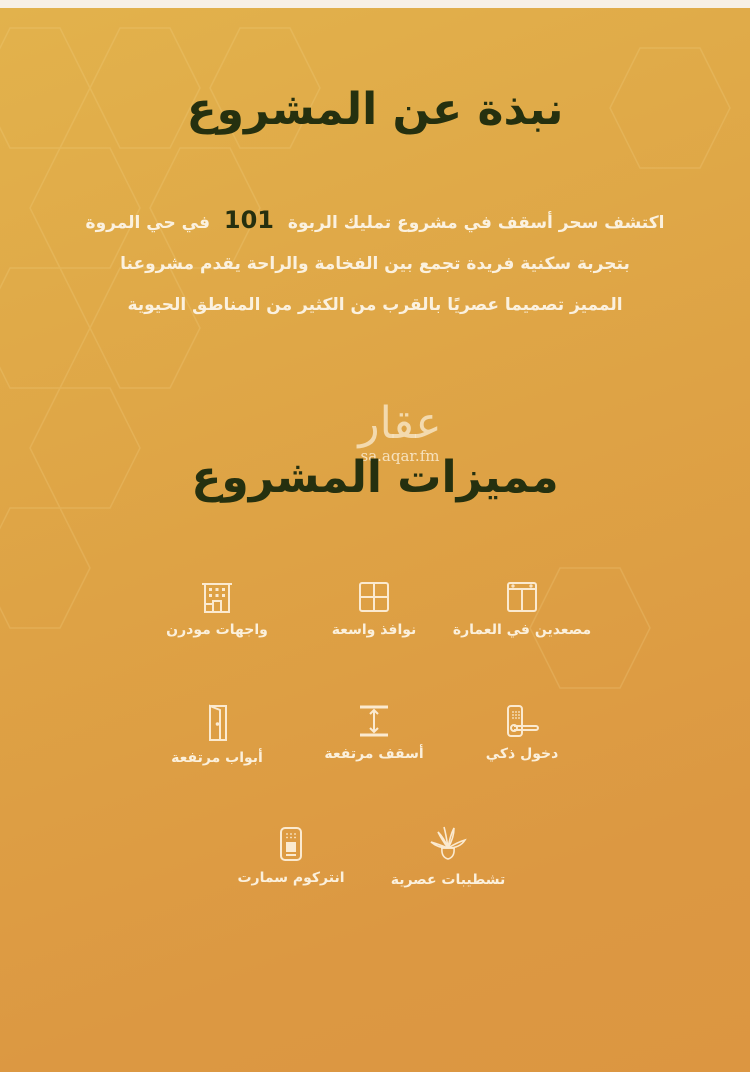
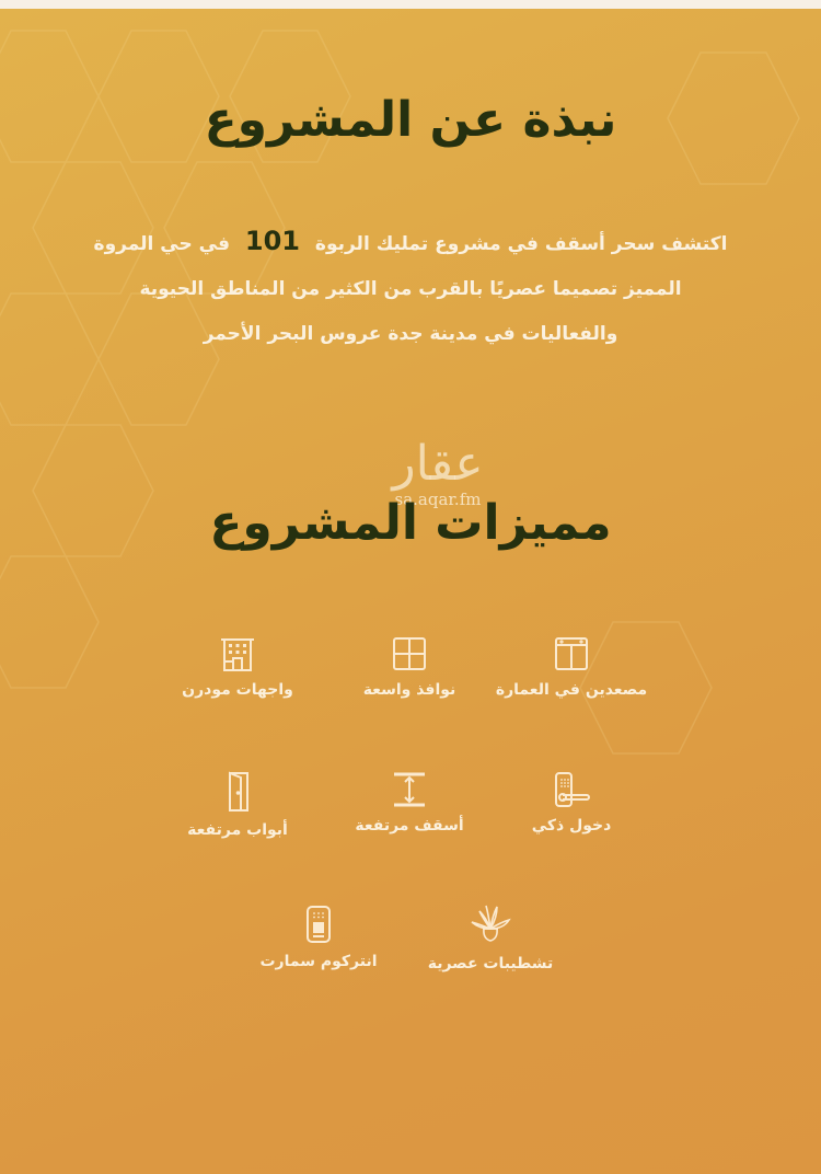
  نبذة عن المشروع
  اكتشف سحر أسقف في مشروع تمليك الربوة 101 في حي المروة
- بتجربة سكنية فريدة تجمع بين الفخامة والراحة يقدم مشروعنا
  المميز تصميما عصريًا بالقرب من الكثير من المناطق الحيوية
+ والفعاليات في مدينة جدة عروس البحر الأحمر
  عقار
  sa.aqar.fm
  مميزات المشروع
  مصعدين في العمارة
  نوافذ واسعة
  واجهات مودرن
  دخول ذكي
  أسقف مرتفعة
  أبواب مرتفعة
  تشطيبات عصرية
  انتركوم سمارت
